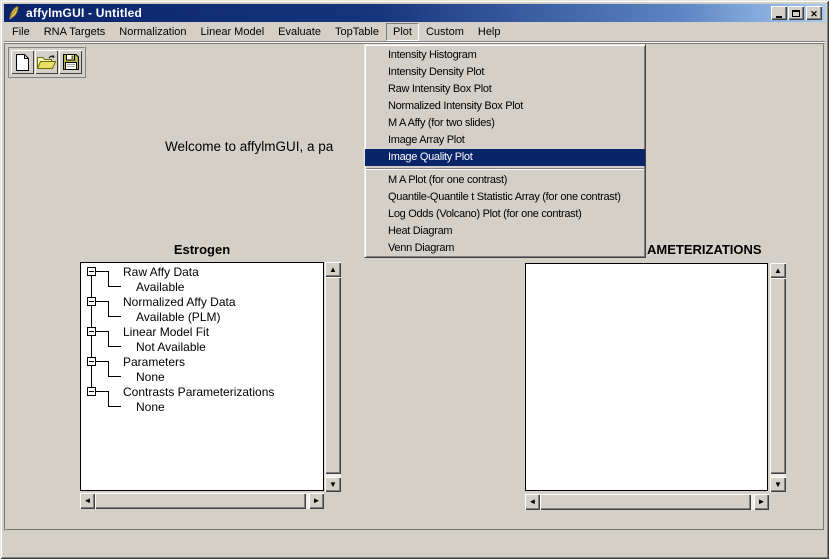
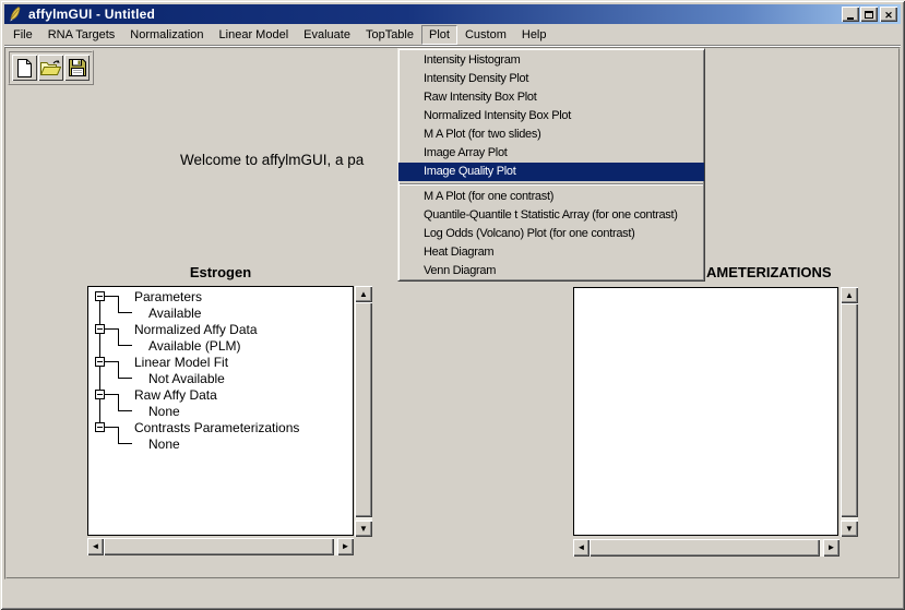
  affylmGUI - Untitled
  File
  RNA Targets
  Normalization
  Linear Model
  Evaluate
  TopTable
  Plot
  Custom
  Help
  Welcome to affylmGUI, a pa
  Estrogen
- Raw Affy Data
+ Parameters
  Available
  Normalized Affy Data
  Available (PLM)
  Linear Model Fit
  Not Available
- Parameters
+ Raw Affy Data
  None
  Contrasts Parameterizations
  None
  AMETERIZATIONS
  Intensity Histogram
  Intensity Density Plot
  Raw Intensity Box Plot
  Normalized Intensity Box Plot
- M A Affy (for two slides)
+ M A Plot (for two slides)
  Image Array Plot
  Image Quality Plot
  M A Plot (for one contrast)
  Quantile-Quantile t Statistic Array (for one contrast)
  Log Odds (Volcano) Plot (for one contrast)
  Heat Diagram
  Venn Diagram
